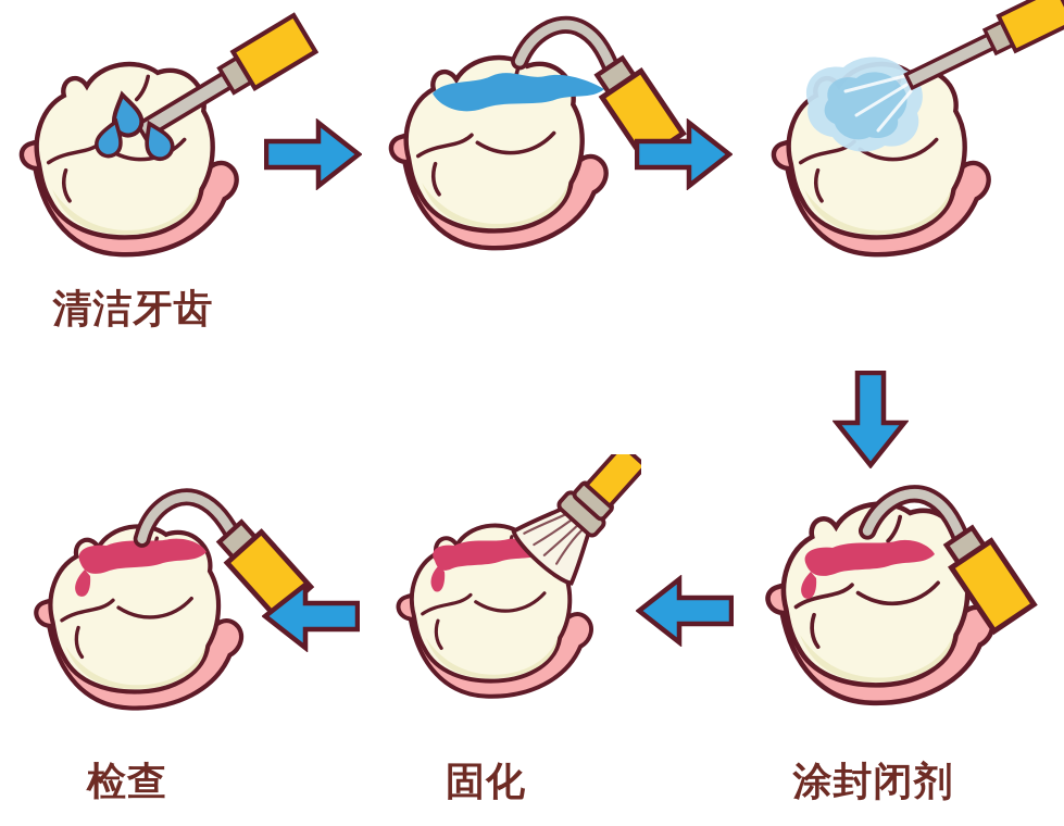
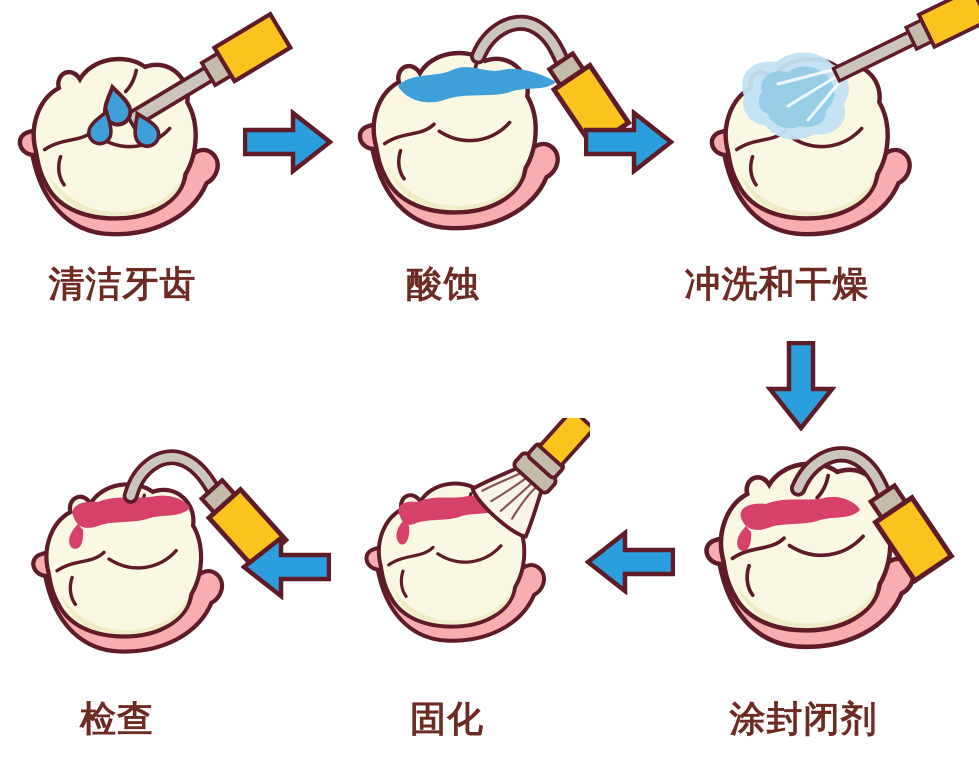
  清洁牙齿
+ 酸蚀
+ 冲洗和干燥
  涂封闭剂
  固化
  检查
